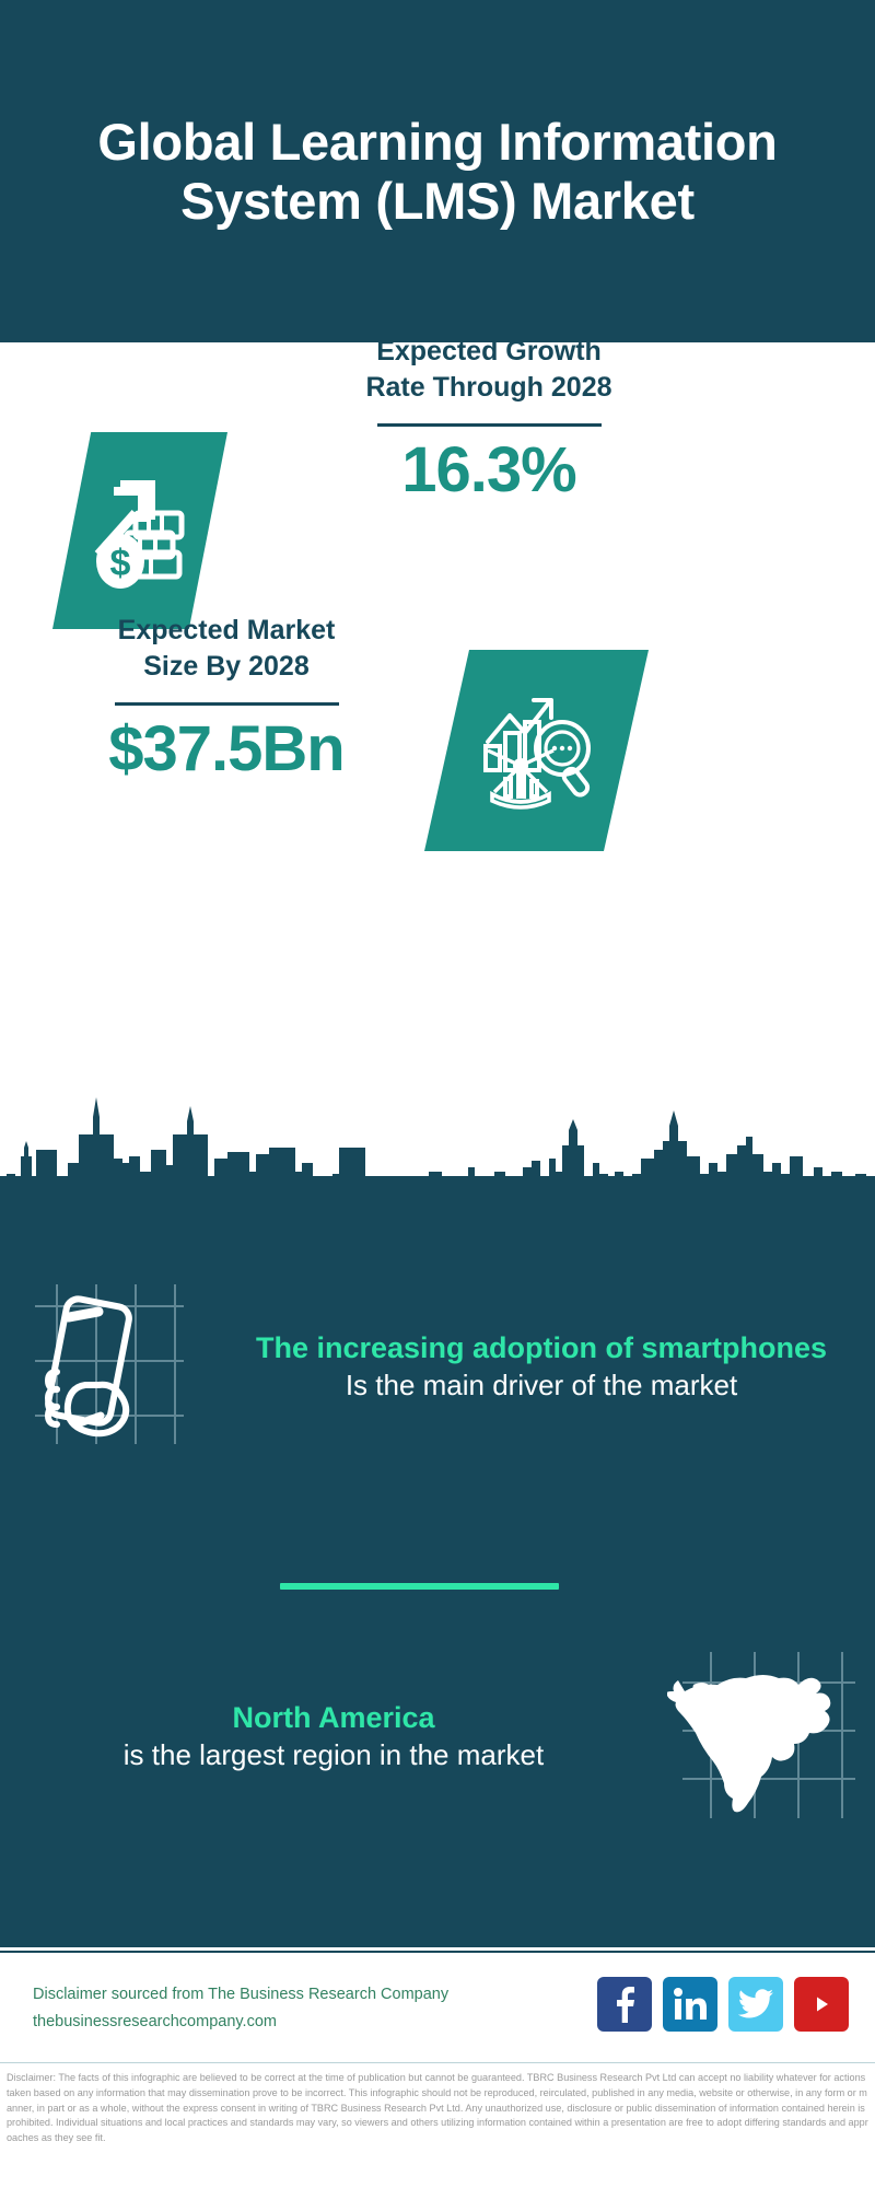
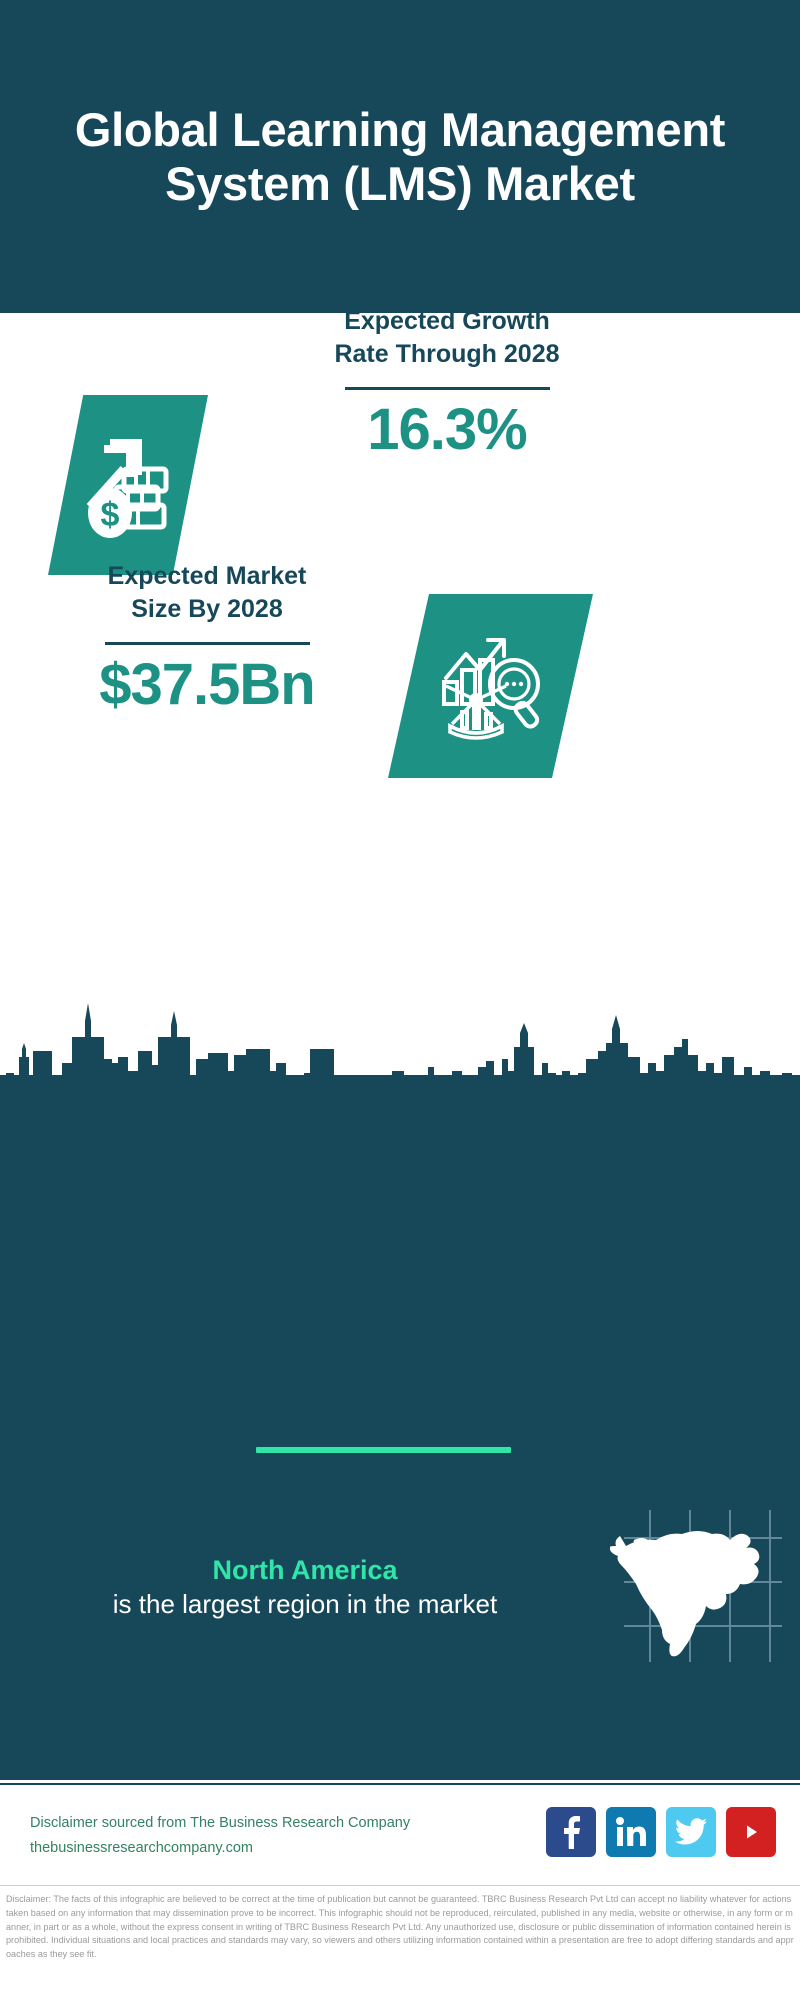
- Global Learning Information System (LMS) Market
+ Global Learning Management System (LMS) Market
  $
  Expected Growth
  Rate Through 2028
  16.3%
  Expected Market
  Size By 2028
  $37.5Bn
- The increasing adoption of smartphones
- Is the main driver of the market
  North America
  is the largest region in the market
  Disclaimer sourced from The Business Research Company
  thebusinessresearchcompany.com
  Disclaimer: The facts of this infographic are believed to be correct at the time of publication but cannot be guaranteed. TBRC Business Research Pvt Ltd can accept no liability whatever for actions taken based on any information that may dissemination prove to be incorrect. This infographic should not be reproduced, reirculated, published in any media, website or otherwise, in any form or manner, in part or as a whole, without the express consent in writing of TBRC Business Research Pvt Ltd. Any unauthorized use, disclosure or public dissemination of information contained herein is prohibited. Individual situations and local practices and standards may vary, so viewers and others utilizing information contained within a presentation are free to adopt differing standards and approaches as they see fit.
